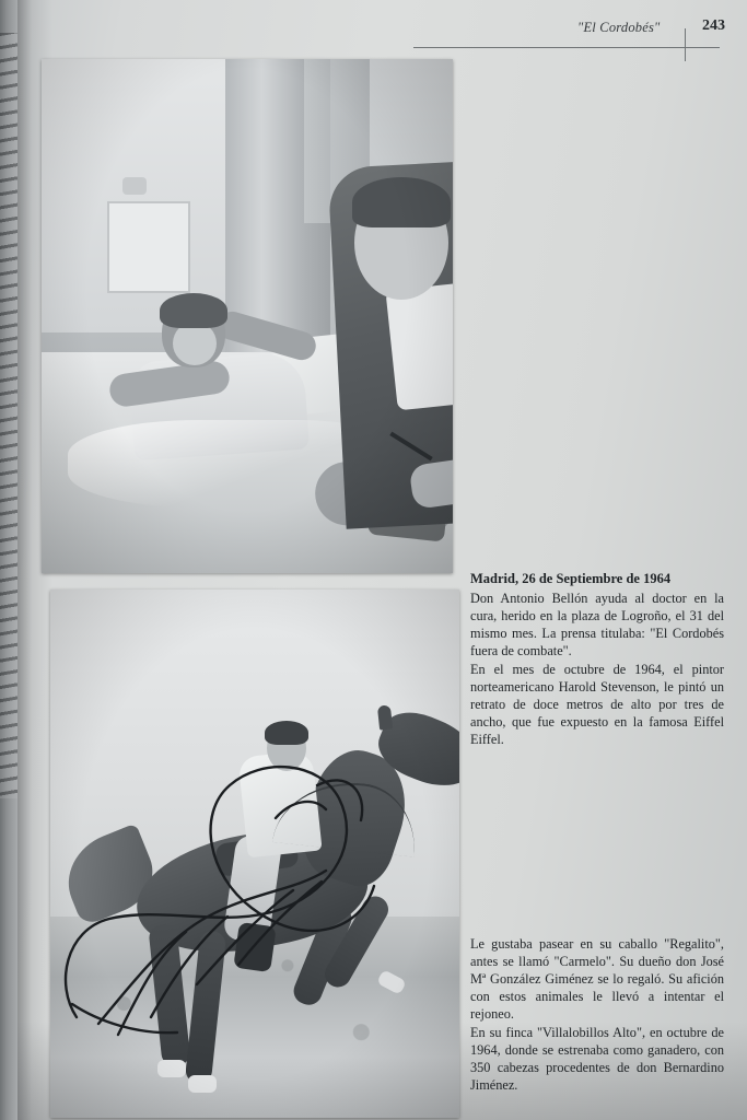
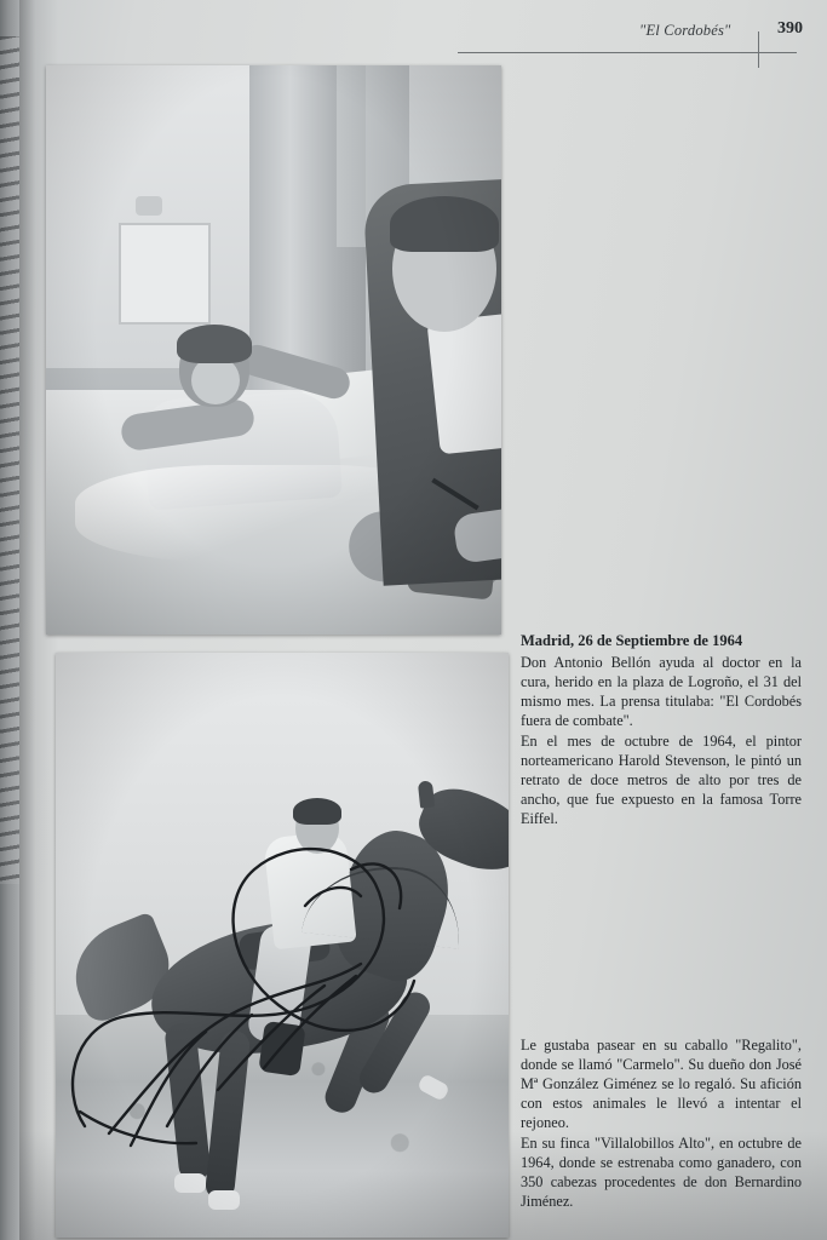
  "El Cordobés"
- 243
+ 390
  Madrid, 26 de Septiembre de 1964
  Don Antonio Bellón ayuda al doctor en la cura, herido en la plaza de Logroño, el 31 del mismo mes. La prensa titulaba: "El Cordobés fuera de combate".
- En el mes de octubre de 1964, el pintor norteamericano Harold Stevenson, le pintó un retrato de doce metros de alto por tres de ancho, que fue expuesto en la famosa Eiffel Eiffel.
+ En el mes de octubre de 1964, el pintor norteamericano Harold Stevenson, le pintó un retrato de doce metros de alto por tres de ancho, que fue expuesto en la famosa Torre Eiffel.
- Le gustaba pasear en su caballo "Regalito", antes se llamó "Carmelo". Su dueño don José Mª González Giménez se lo regaló. Su afición con estos animales le llevó a intentar el rejoneo.
+ Le gustaba pasear en su caballo "Regalito", donde se llamó "Carmelo". Su dueño don José Mª González Giménez se lo regaló. Su afición con estos animales le llevó a intentar el rejoneo.
  En su finca "Villalobillos Alto", en octubre de 1964, donde se estrenaba como ganadero, con 350 cabezas procedentes de don Bernardino Jiménez.
